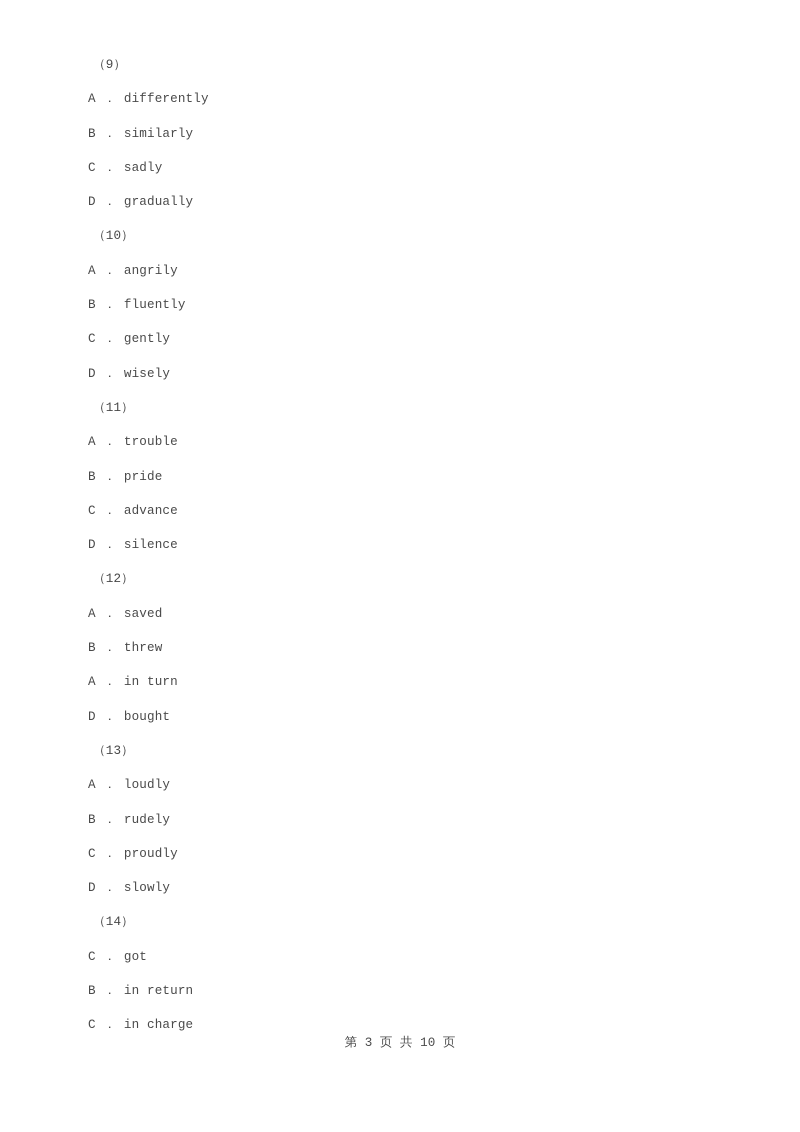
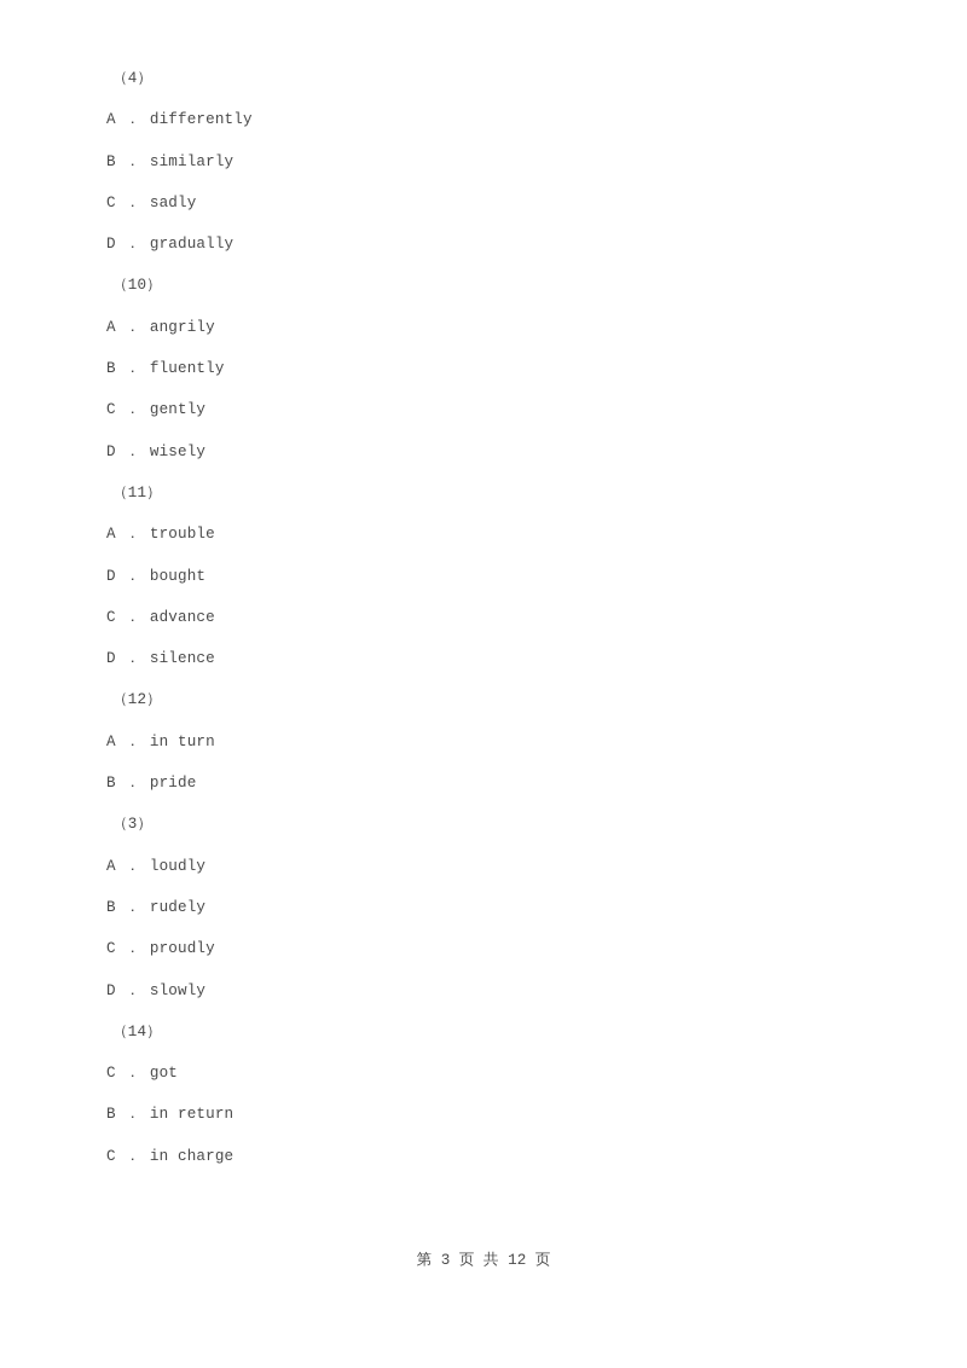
- （9）
+ （4）
  A ． differently
  B ． similarly
  C ． sadly
  D ． gradually
  （10）
  A ． angrily
  B ． fluently
  C ． gently
  D ． wisely
  （11）
  A ． trouble
- B ． pride
+ D ． bought
  C ． advance
  D ． silence
  （12）
- A ． saved
- B ． threw
  A ． in turn
- D ． bought
+ B ． pride
- （13）
+ （3）
  A ． loudly
  B ． rudely
  C ． proudly
  D ． slowly
  （14）
  C ． got
  B ． in return
  C ． in charge
- 第 3 页 共 10 页
+ 第 3 页 共 12 页
